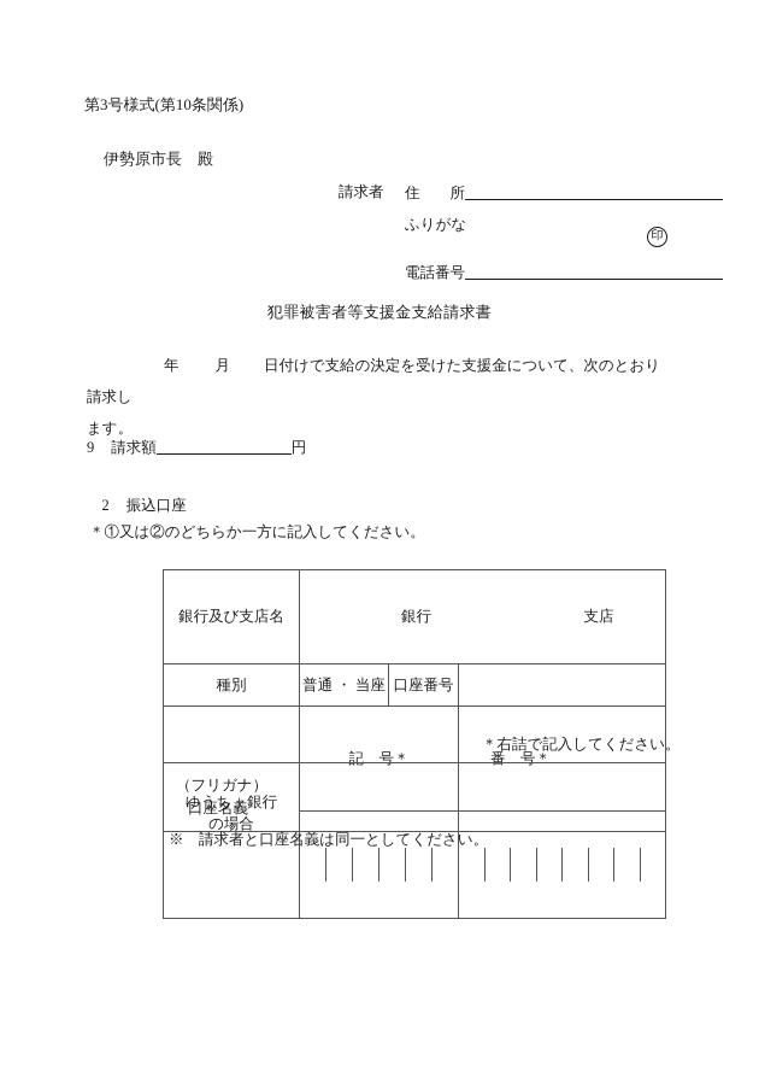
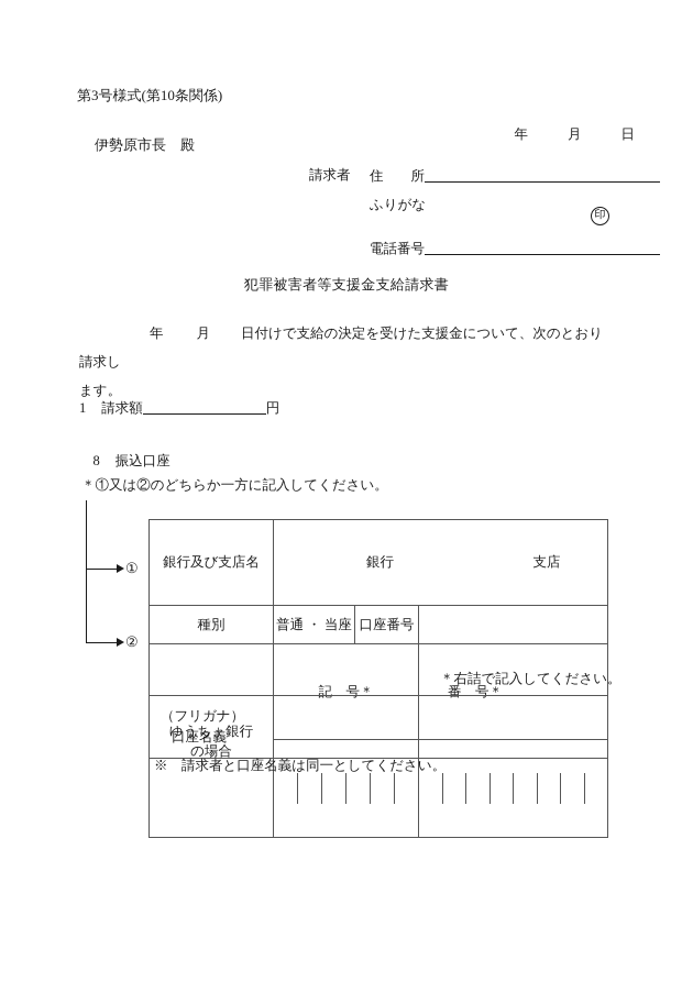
  第3号様式(第10条関係)
+ 年 月 日
  伊勢原市長 殿
  請求者
  住 所
  ふりがな
  印
  電話番号
  犯罪被害者等支援金支給請求書
  年 月 日付けで支給の決定を受けた支援金について、次のとおり請求し
  ます。
- 9
+ 1
  請求額
  円
- 2 振込口座
+ 8 振込口座
  ＊①又は②のどちらか一方に記入してください。
+ ①
+ ②
  銀行及び支店名	銀行 支店
  種別	普通 ・ 当座	口座番号
  ゆうちょ銀行の場合	記 号＊	番 号＊
  ＊右詰で記入してください。
  （フリガナ）口座名義
  ※ 請求者と口座名義は同一としてください。
